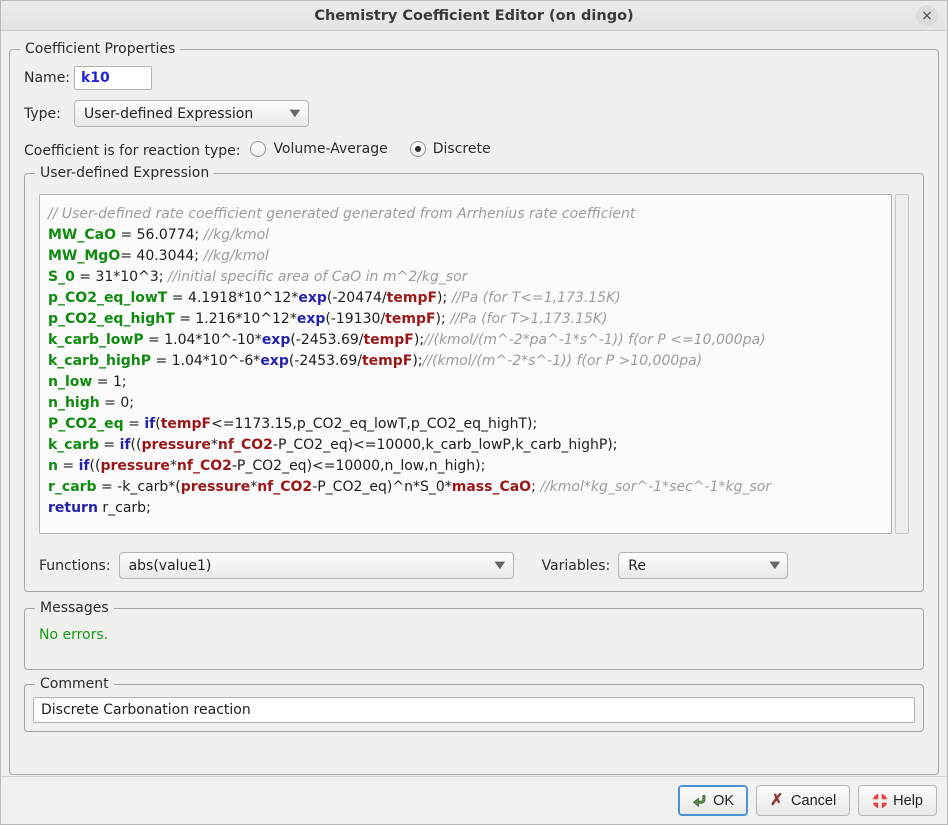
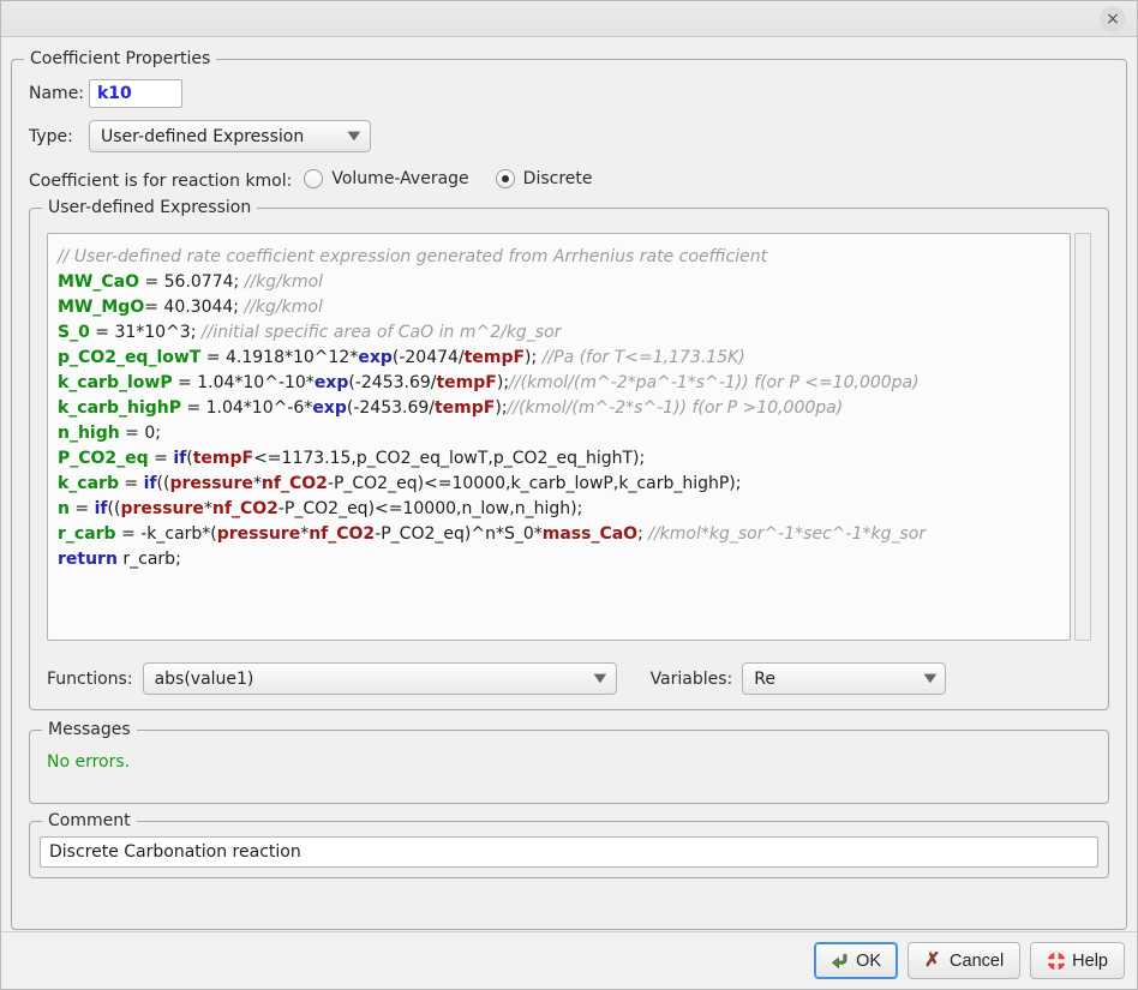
- Chemistry Coefficient Editor (on dingo)
  ×
  Coefficient Properties
  Name:
  k10
  Type:
  User-defined Expression
  ▼
- Coefficient is for reaction type:
+ Coefficient is for reaction kmol:
  Volume-Average
  Discrete
  User-defined Expression
- // User-defined rate coefficient generated generated from Arrhenius rate coefficient
+ // User-defined rate coefficient expression generated from Arrhenius rate coefficient
  MW_CaO = 56.0774; //kg/kmol
  MW_MgO= 40.3044; //kg/kmol
  S_0 = 31*10^3; //initial specific area of CaO in m^2/kg_sor
  p_CO2_eq_lowT = 4.1918*10^12*exp(-20474/tempF); //Pa (for T<=1,173.15K)
- p_CO2_eq_highT = 1.216*10^12*exp(-19130/tempF); //Pa (for T>1,173.15K)
  k_carb_lowP = 1.04*10^-10*exp(-2453.69/tempF);//(kmol/(m^-2*pa^-1*s^-1)) f(or P <=10,000pa)
  k_carb_highP = 1.04*10^-6*exp(-2453.69/tempF);//(kmol/(m^-2*s^-1)) f(or P >10,000pa)
- n_low = 1;
  n_high = 0;
  P_CO2_eq = if(tempF<=1173.15,p_CO2_eq_lowT,p_CO2_eq_highT);
  k_carb = if((pressure*nf_CO2-P_CO2_eq)<=10000,k_carb_lowP,k_carb_highP);
  n = if((pressure*nf_CO2-P_CO2_eq)<=10000,n_low,n_high);
  r_carb = -k_carb*(pressure*nf_CO2-P_CO2_eq)^n*S_0*mass_CaO; //kmol*kg_sor^-1*sec^-1*kg_sor
  return r_carb;
  Functions:
  abs(value1)
  ▼
  Variables:
  Re
  ▼
  Messages
  No errors.
  Comment
  Discrete Carbonation reaction
  OK
  ✗
  Cancel
  Help
